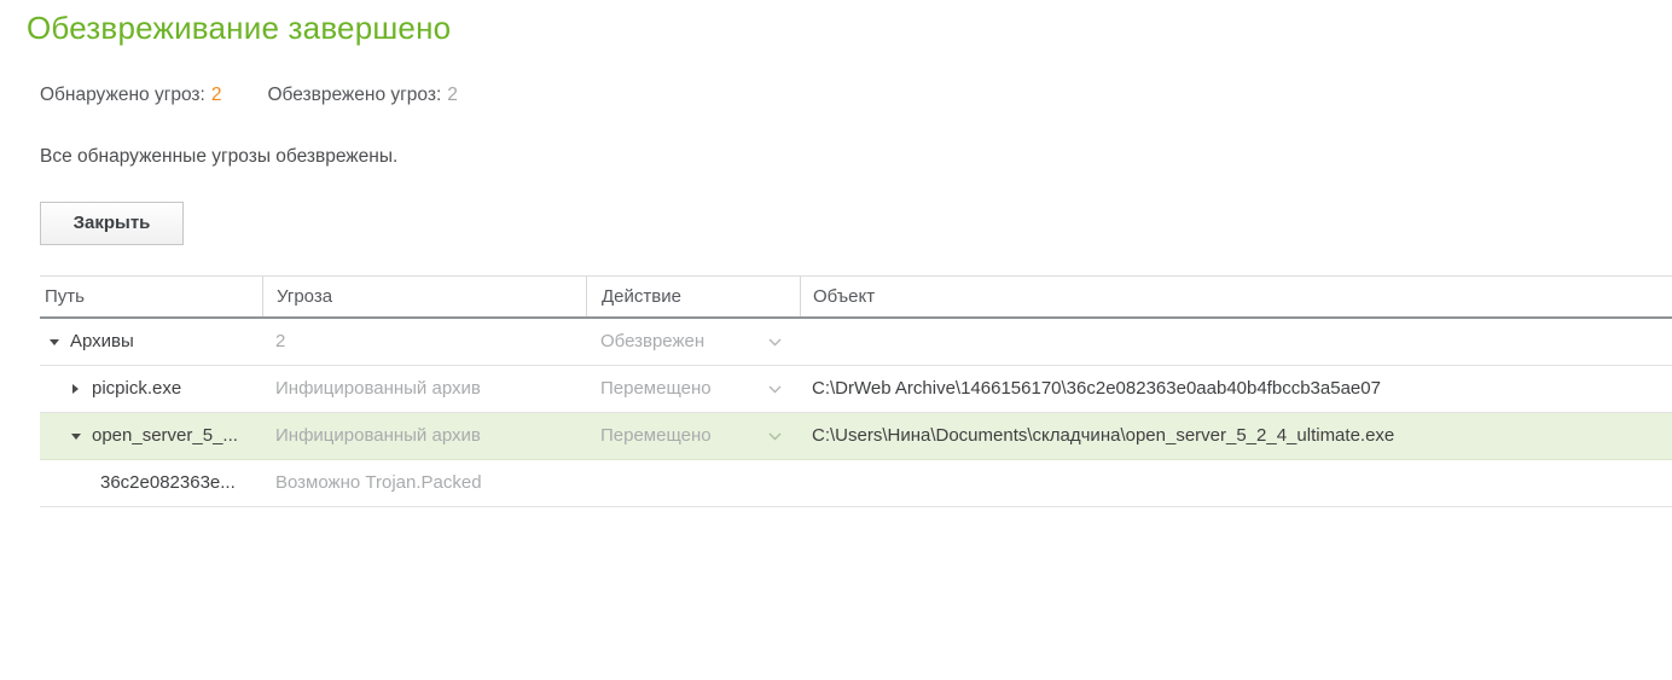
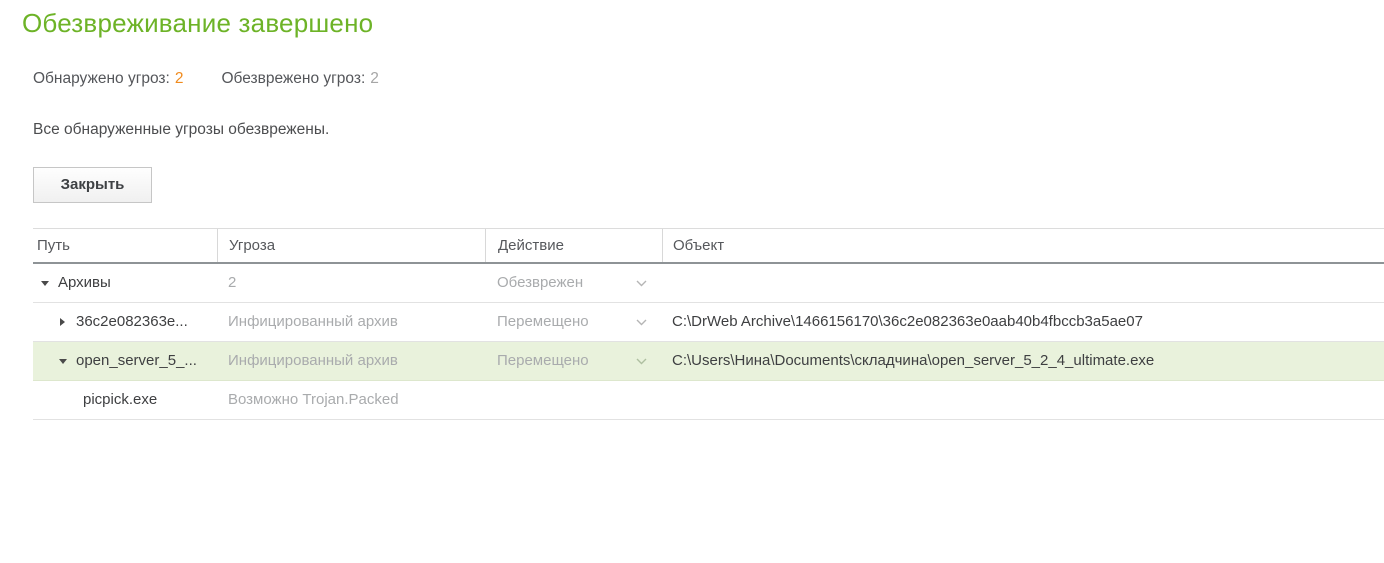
  Обезвреживание завершено
  Обнаружено угроз: 2
  Обезврежено угроз: 2
  Все обнаруженные угрозы обезврежены.
  Закрыть
  Путь
  Угроза
  Действие
  Объект
  Архивы
  2
  Обезврежен
- picpick.exe
+ 36c2e082363e...
  Инфицированный архив
  Перемещено
  C:\DrWeb Archive\1466156170\36c2e082363e0aab40b4fbccb3a5ae07
  open_server_5_...
  Инфицированный архив
  Перемещено
  C:\Users\Нина\Documents\складчина\open_server_5_2_4_ultimate.exe
- 36c2e082363e...
+ picpick.exe
  Возможно Trojan.Packed
